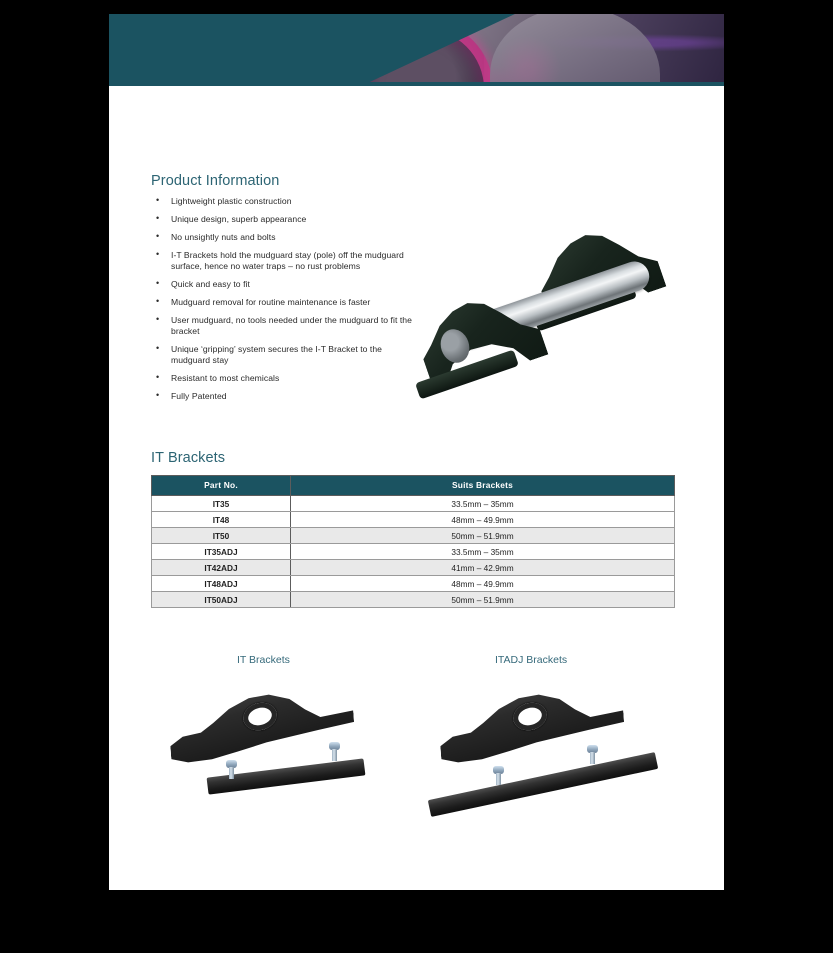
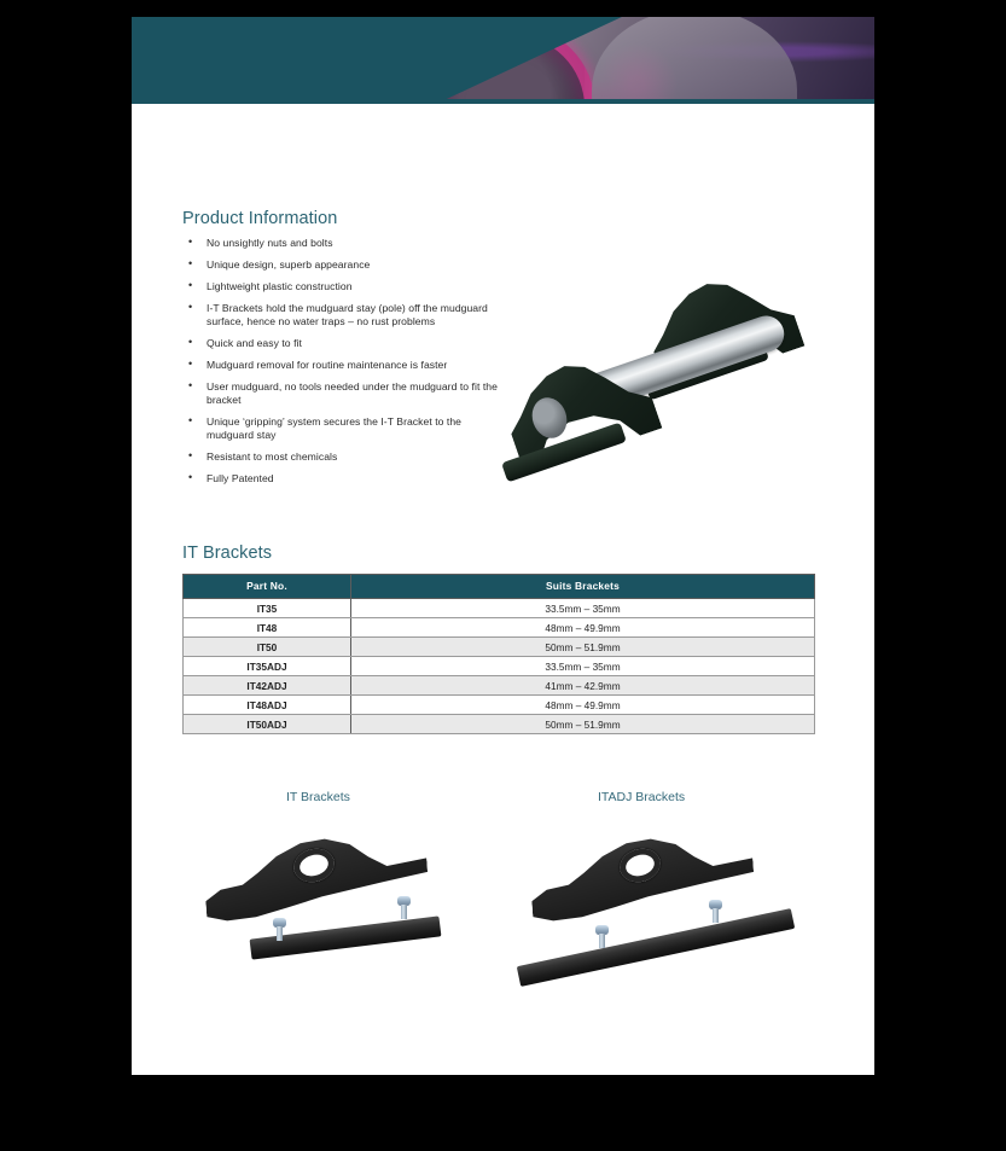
  Product Information
- Lightweight plastic construction
+ No unsightly nuts and bolts
  Unique design, superb appearance
- No unsightly nuts and bolts
+ Lightweight plastic construction
  I-T Brackets hold the mudguard stay (pole) off the mudguard surface, hence no water traps – no rust problems
  Quick and easy to fit
  Mudguard removal for routine maintenance is faster
  User mudguard, no tools needed under the mudguard to fit the bracket
  Unique ‘gripping’ system secures the I-T Bracket to the mudguard stay
  Resistant to most chemicals
  Fully Patented
  IT Brackets
  Part No.	Suits Brackets
  IT35	33.5mm – 35mm
  IT48	48mm – 49.9mm
  IT50	50mm – 51.9mm
  IT35ADJ	33.5mm – 35mm
  IT42ADJ	41mm – 42.9mm
  IT48ADJ	48mm – 49.9mm
  IT50ADJ	50mm – 51.9mm
  IT Brackets
  ITADJ Brackets
